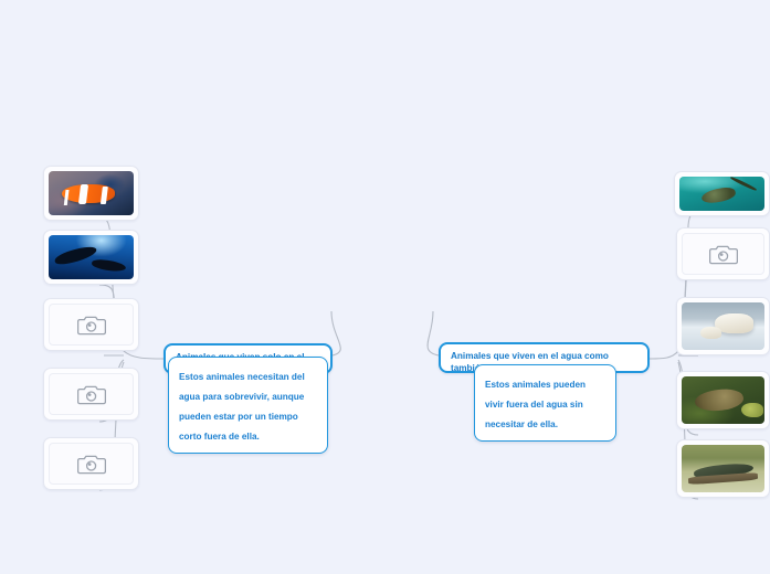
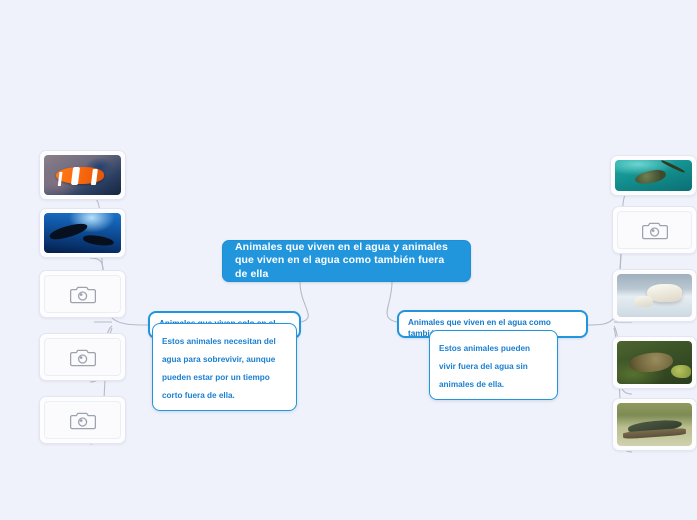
  Animales que viven en el agua como tambi
+ Animales que viven en el agua y animales que viven en el agua como también fuera de ella
  Estos animales necesitan del agua para sobrevivir, aunque pueden estar por un tiempo corto fuera de ella.
- Estos animales pueden vivir fuera del agua sin necesitar de ella.
+ Estos animales pueden vivir fuera del agua sin animales de ella.
